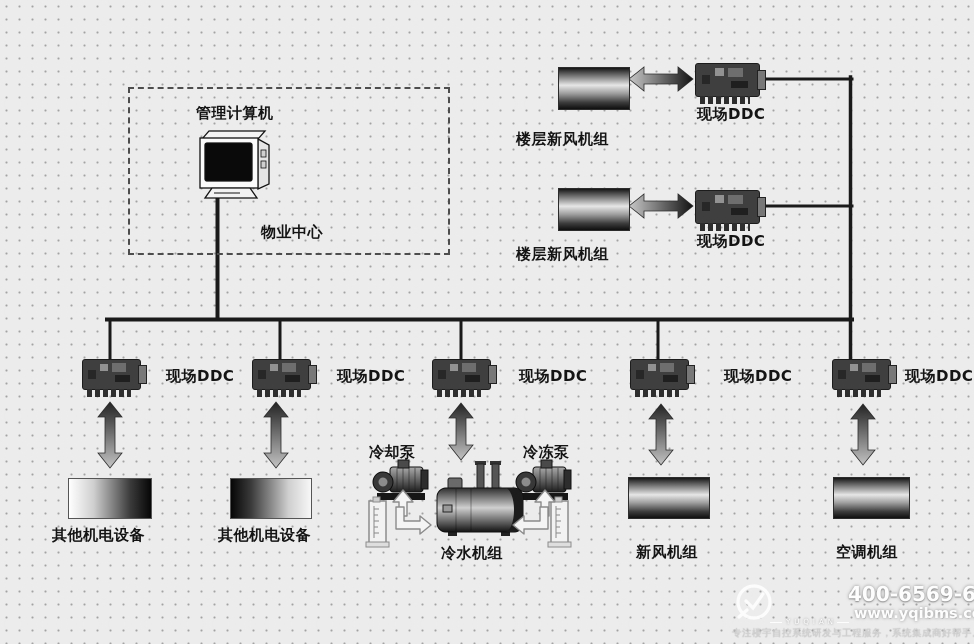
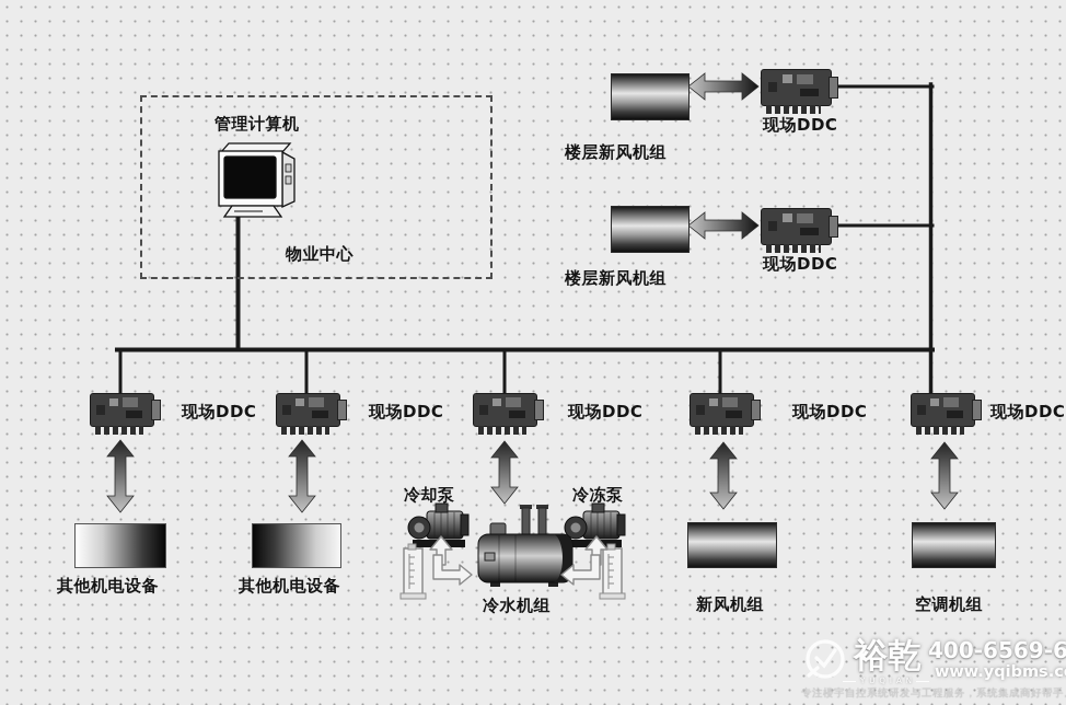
  管理计算机
  物业中心
  楼层新风机组
  现场DDC
  楼层新风机组
  现场DDC
  现场DDC
  现场DDC
  现场DDC
  现场DDC
  现场DDC
  其他机电设备
  其他机电设备
  冷却泵
  冷冻泵
  冷水机组
  新风机组
  空调机组
+ 裕乾
  YUQIAN
  400-6569-6
  www.yqibms.c
  专注楼宇自控系统研发与工程服务，系统集成商好帮手
